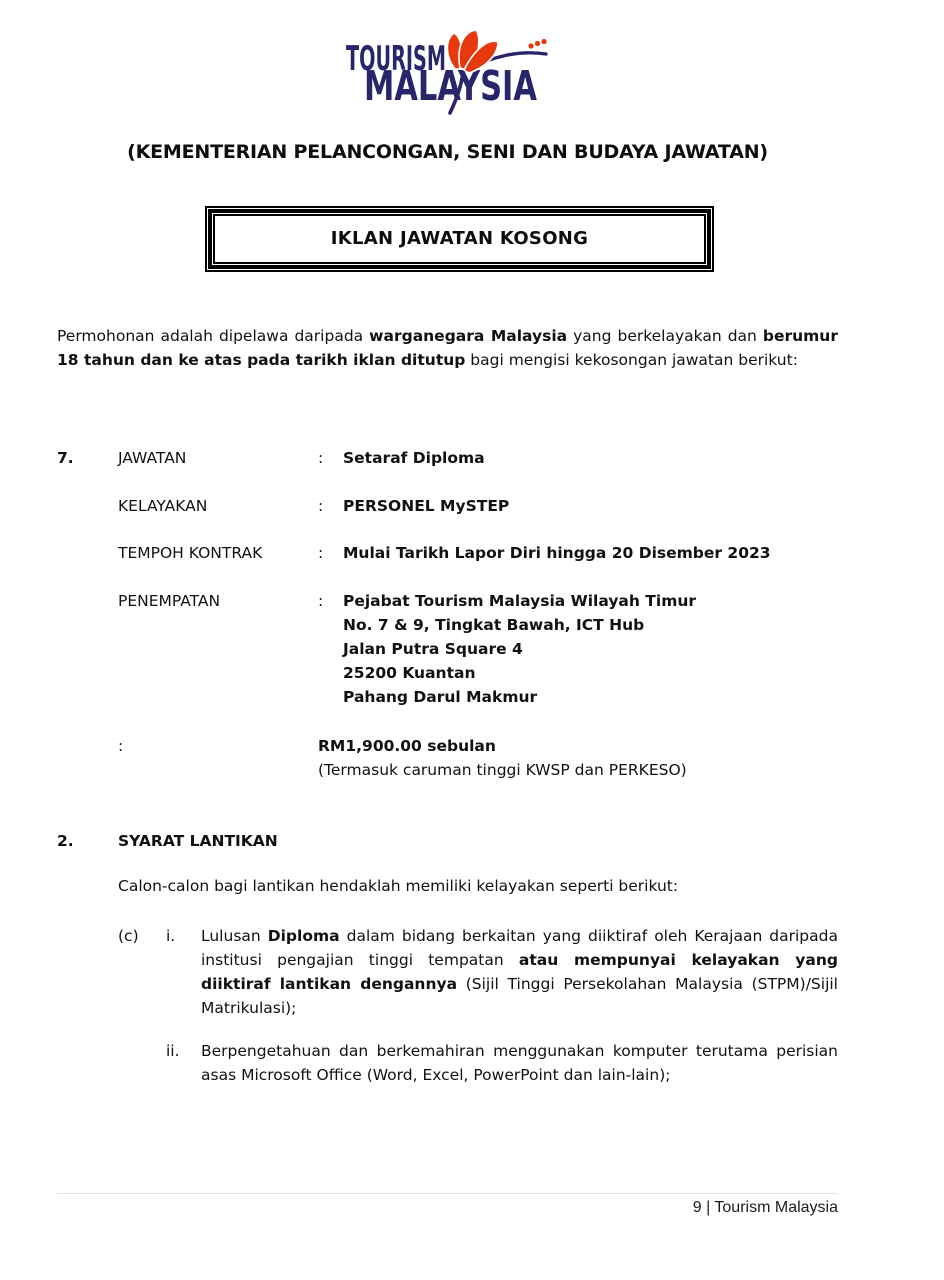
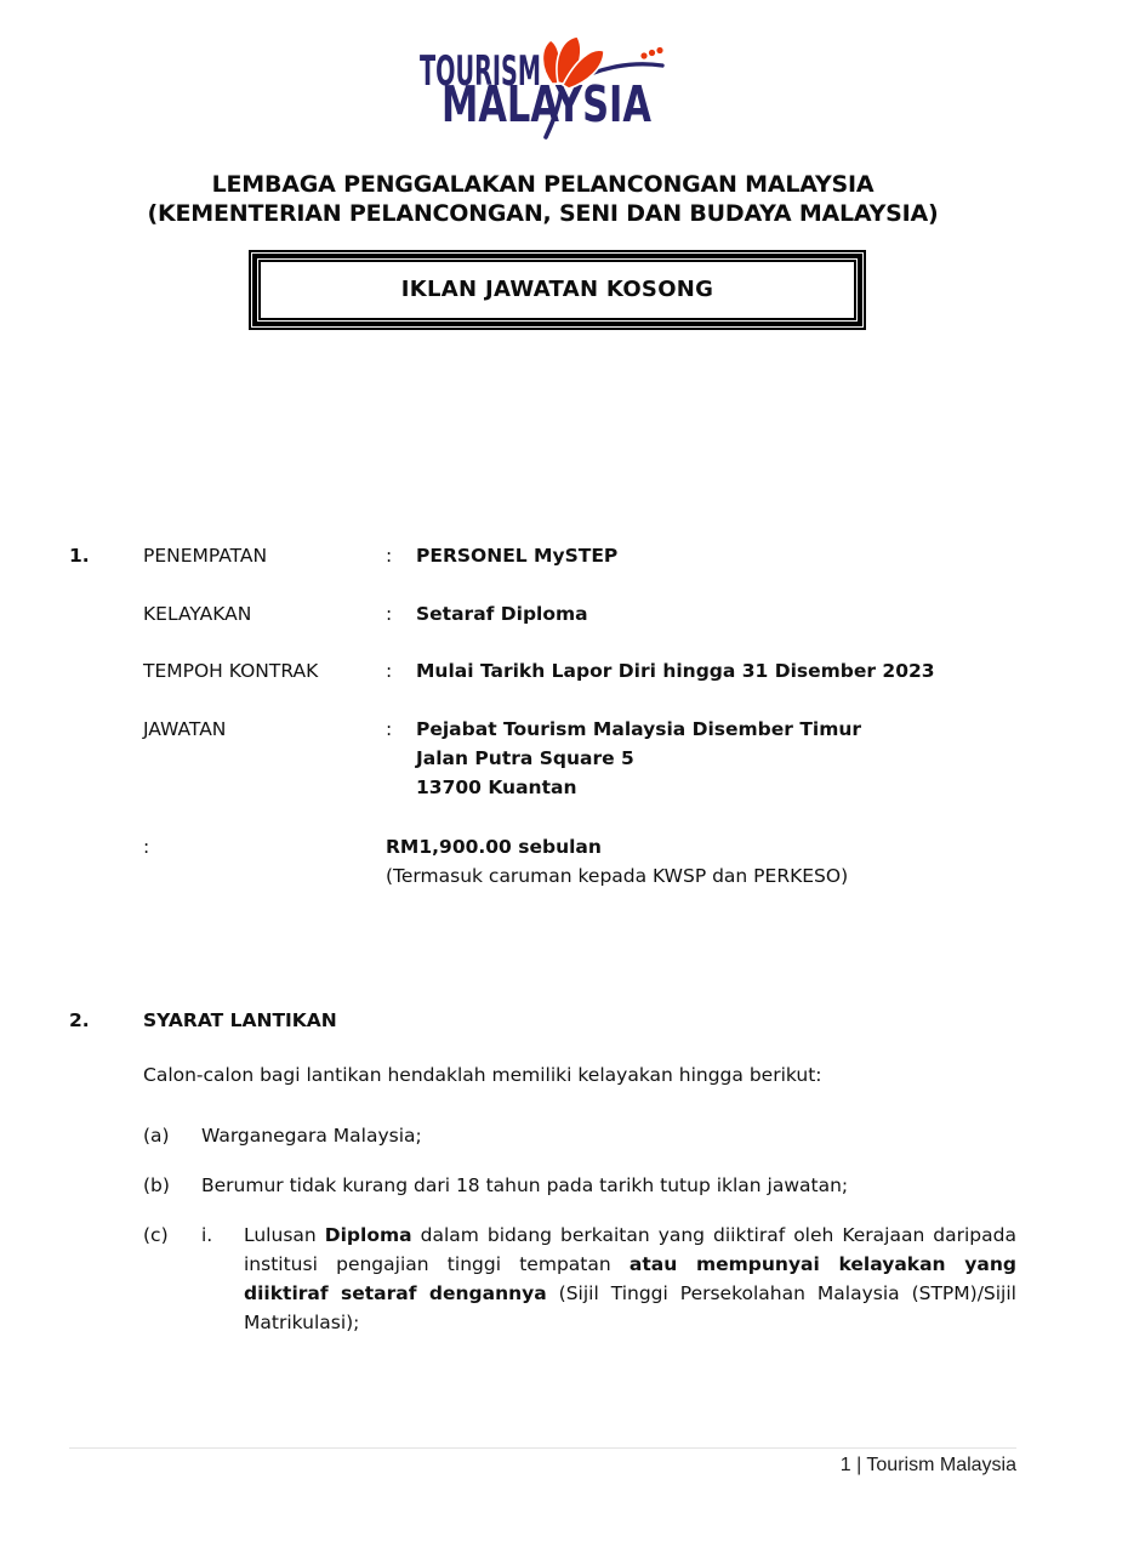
  TOURISM
  MALAYSIA
+ LEMBAGA PENGGALAKAN PELANCONGAN MALAYSIA
- (KEMENTERIAN PELANCONGAN, SENI DAN BUDAYA JAWATAN)
+ (KEMENTERIAN PELANCONGAN, SENI DAN BUDAYA MALAYSIA)
  IKLAN JAWATAN KOSONG
- Permohonan adalah dipelawa daripada warganegara Malaysia yang berkelayakan dan berumur 18 tahun dan ke atas pada tarikh iklan ditutup bagi mengisi kekosongan jawatan berikut:
- 7.
+ 1.
- JAWATAN
+ PENEMPATAN
  :
- Setaraf Diploma
+ PERSONEL MySTEP
  KELAYAKAN
  :
- PERSONEL MySTEP
+ Setaraf Diploma
  TEMPOH KONTRAK
  :
- Mulai Tarikh Lapor Diri hingga 20 Disember 2023
+ Mulai Tarikh Lapor Diri hingga 31 Disember 2023
- PENEMPATAN
+ JAWATAN
  :
- Pejabat Tourism Malaysia Wilayah Timur
+ Pejabat Tourism Malaysia Disember Timur
- No. 7 & 9, Tingkat Bawah, ICT Hub
- Jalan Putra Square 4
+ Jalan Putra Square 5
- 25200 Kuantan
+ 13700 Kuantan
- Pahang Darul Makmur
  :
  RM1,900.00 sebulan
- (Termasuk caruman tinggi KWSP dan PERKESO)
+ (Termasuk caruman kepada KWSP dan PERKESO)
  2.
  SYARAT LANTIKAN
- Calon-calon bagi lantikan hendaklah memiliki kelayakan seperti berikut:
+ Calon-calon bagi lantikan hendaklah memiliki kelayakan hingga berikut:
+ (a)
+ Warganegara Malaysia;
+ (b)
+ Berumur tidak kurang dari 18 tahun pada tarikh tutup iklan jawatan;
  (c)
  i.
- Lulusan Diploma dalam bidang berkaitan yang diiktiraf oleh Kerajaan daripada institusi pengajian tinggi tempatan atau mempunyai kelayakan yang diiktiraf lantikan dengannya (Sijil Tinggi Persekolahan Malaysia (STPM)/Sijil Matrikulasi);
+ Lulusan Diploma dalam bidang berkaitan yang diiktiraf oleh Kerajaan daripada institusi pengajian tinggi tempatan atau mempunyai kelayakan yang diiktiraf setaraf dengannya (Sijil Tinggi Persekolahan Malaysia (STPM)/Sijil Matrikulasi);
- ii.
- Berpengetahuan dan berkemahiran menggunakan komputer terutama perisian asas Microsoft Office (Word, Excel, PowerPoint dan lain-lain);
- 9 | Tourism Malaysia
+ 1 | Tourism Malaysia
